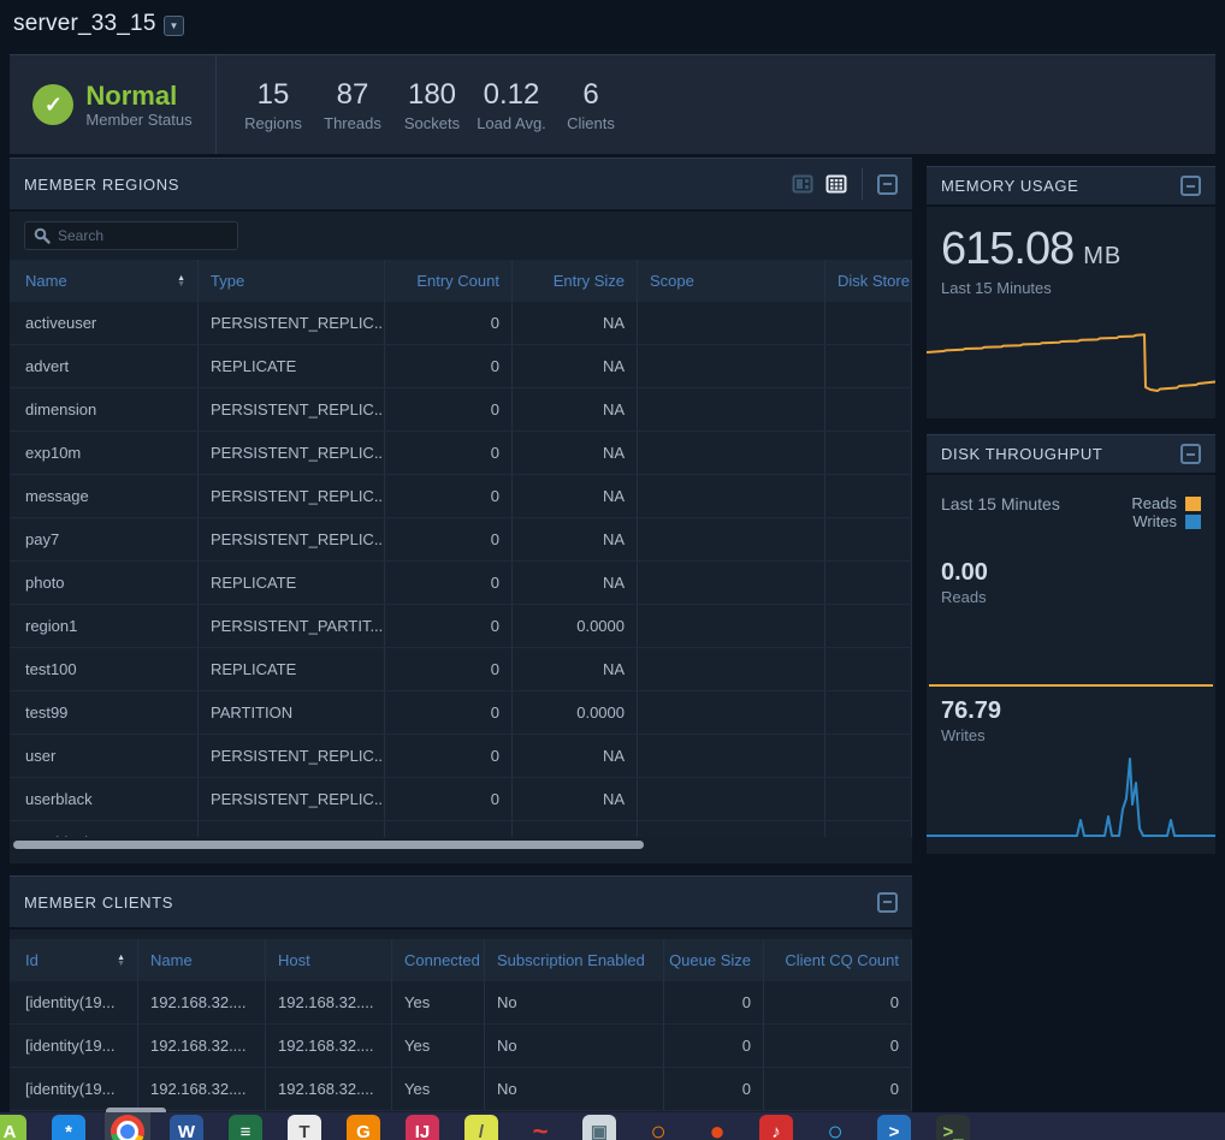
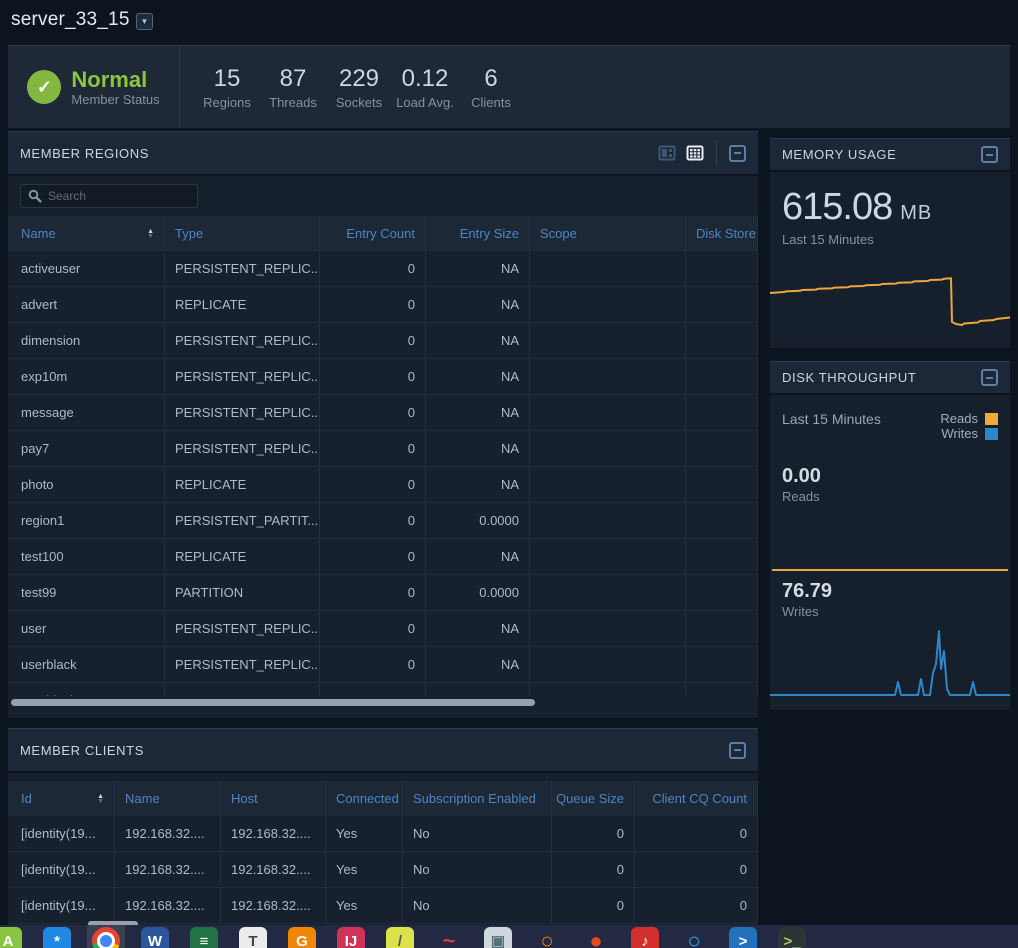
  server_33_15
  ▼
  ✓
  Normal
  Member Status
  15
  Regions
  87
  Threads
- 180
+ 229
  Sockets
  0.12
  Load Avg.
  6
  Clients
  MEMBER REGIONS
  Search
  Name
  Type
  Entry Count
  Entry Size
  Scope
  Disk Store
  activeuser
  PERSISTENT_REPLIC...
  0
  NA
  advert
  REPLICATE
  0
  NA
  dimension
  PERSISTENT_REPLIC...
  0
  NA
  exp10m
  PERSISTENT_REPLIC...
  0
  NA
  message
  PERSISTENT_REPLIC...
  0
  NA
  pay7
  PERSISTENT_REPLIC...
  0
  NA
  photo
  REPLICATE
  0
  NA
  region1
  PERSISTENT_PARTIT...
  0
  0.0000
  test100
  REPLICATE
  0
  NA
  test99
  PARTITION
  0
  0.0000
  user
  PERSISTENT_REPLIC...
  0
  NA
  userblack
  PERSISTENT_REPLIC...
  0
  NA
  MEMBER CLIENTS
  Id
  Name
  Host
  Connected
  Subscription Enabled
  Queue Size
  Client CQ Count
  [identity(19...
  192.168.32....
  192.168.32....
  Yes
  No
  0
  0
  [identity(19...
  192.168.32....
  192.168.32....
  Yes
  No
  0
  0
  [identity(19...
  192.168.32....
  192.168.32....
  Yes
  No
  0
  0
  MEMORY USAGE
  615.08 MB
  Last 15 Minutes
  DISK THROUGHPUT
  Last 15 Minutes
  Reads
  Writes
  0.00
  Reads
  76.79
  Writes
  A
  *
  W
  ≡
  T
  G
  IJ
  /
  ~
  ▣
  ○
  ●
  ♪
  ○
  >
  >_
